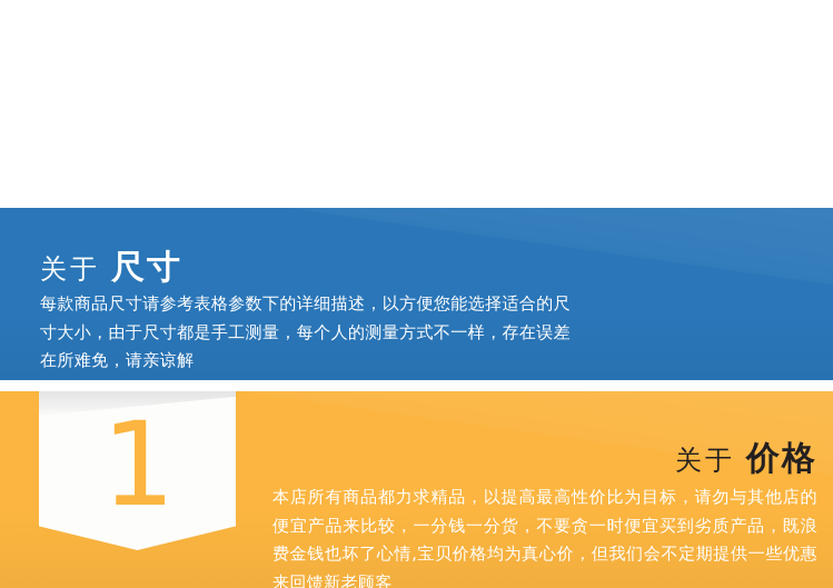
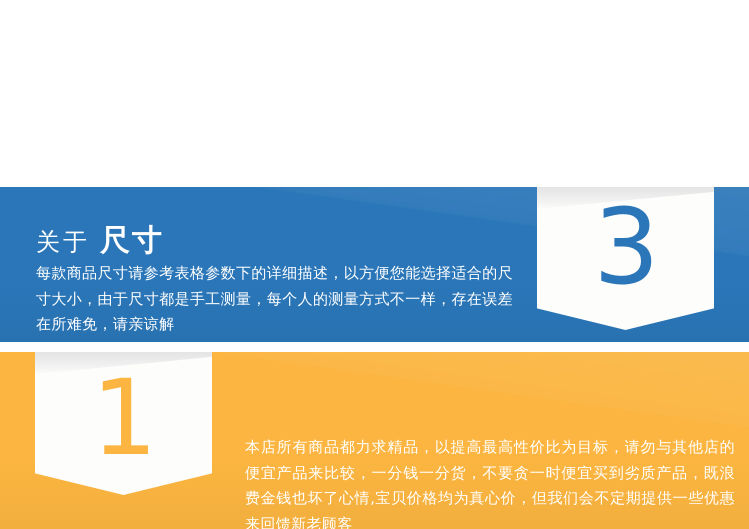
+ 3
  关于 尺寸
  每款商品尺寸请参考表格参数下的详细描述，以方便您能选择适合的尺寸大小，由于尺寸都是手工测量，每个人的测量方式不一样，存在误差在所难免，请亲谅解
  1
- 关于 价格
  本店所有商品都力求精品，以提高最高性价比为目标，请勿与其他店的便宜产品来比较，一分钱一分货，不要贪一时便宜买到劣质产品，既浪费金钱也坏了心情,宝贝价格均为真心价，但我们会不定期提供一些优惠来回馈新老顾客
